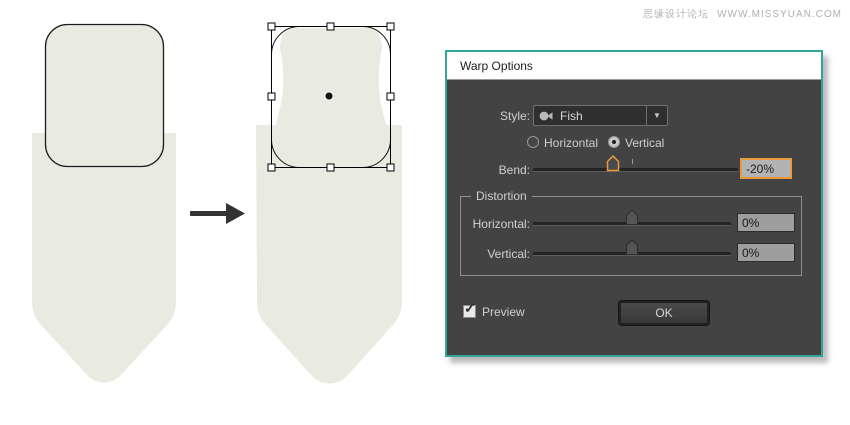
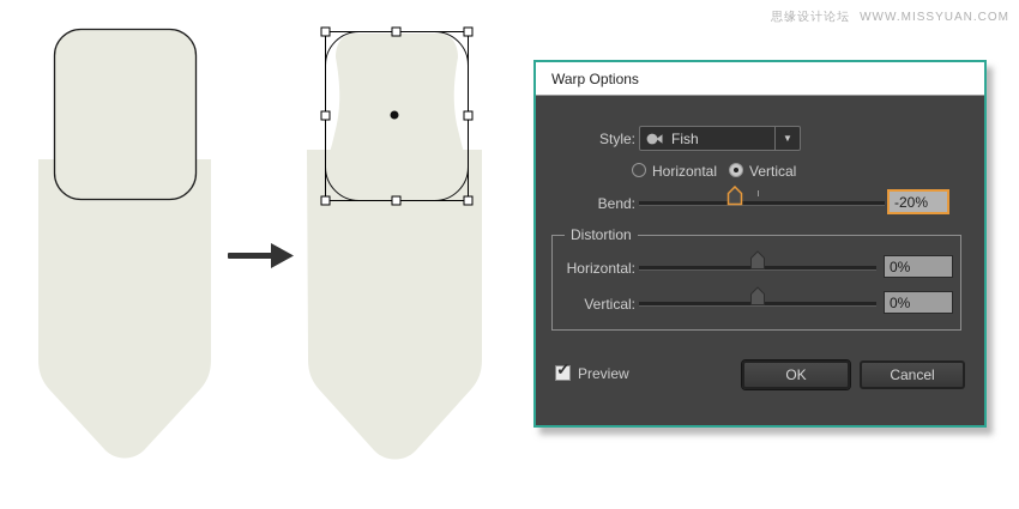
  思缘设计论坛
  WWW.MISSYUAN.COM
  Warp Options
  Style:
  Fish
  ▼
  Horizontal
  Vertical
  Bend:
  -20%
  Distortion
  Horizontal:
  0%
  Vertical:
  0%
  ✓
  Preview
  OK
+ Cancel
